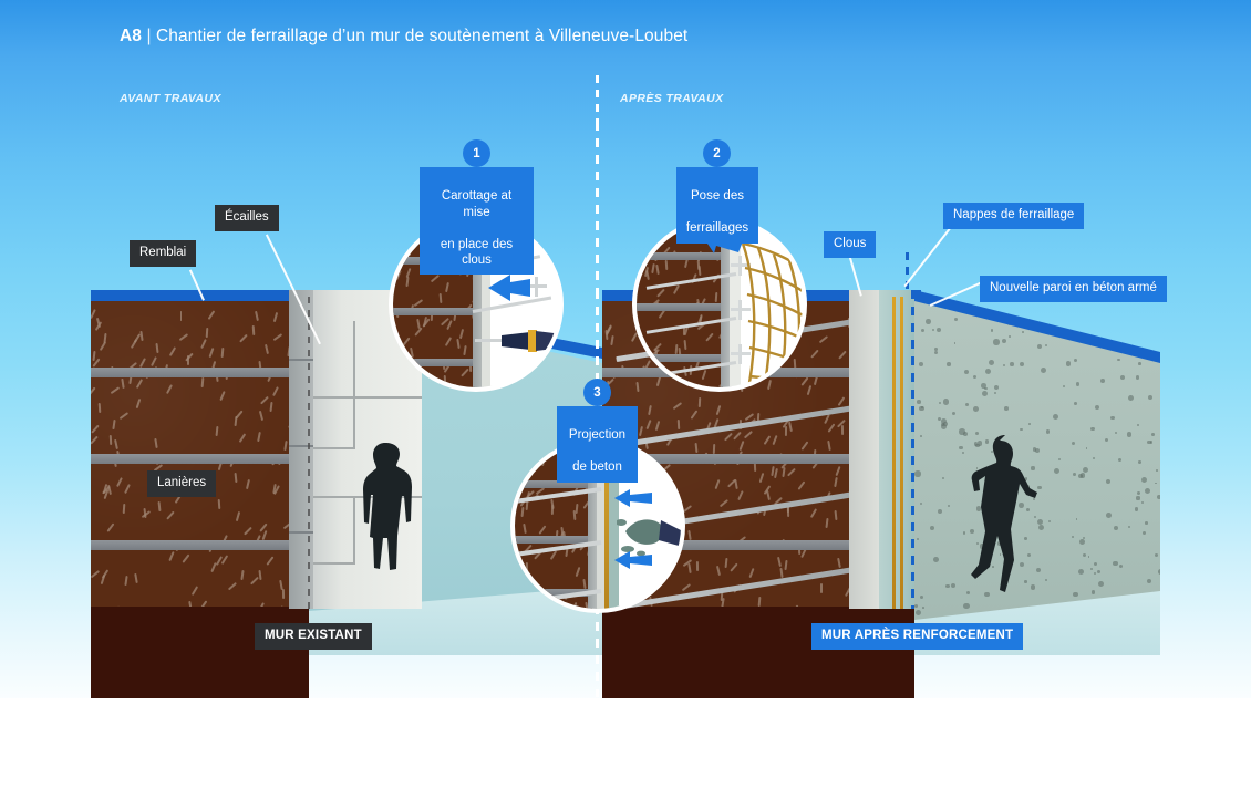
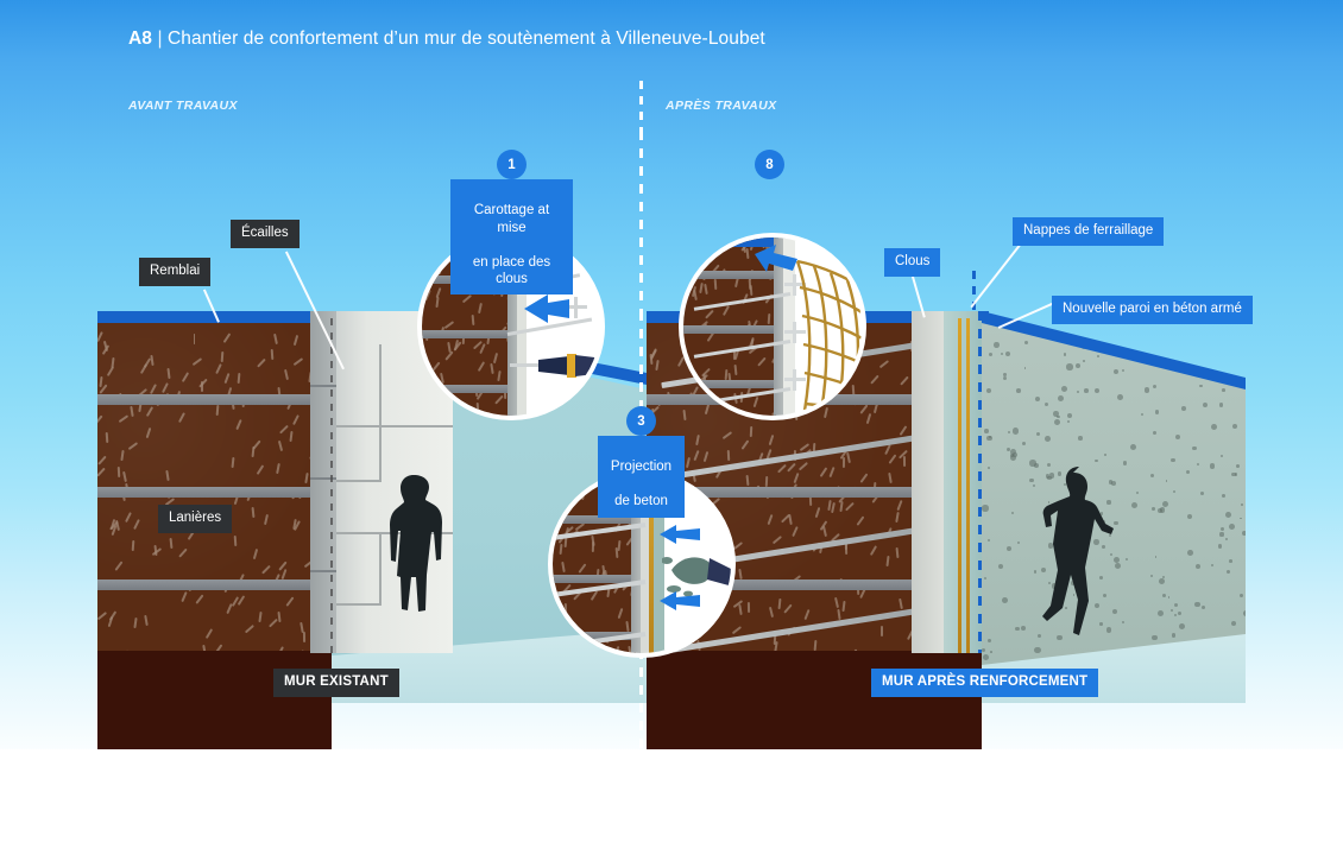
- A8 | Chantier de ferraillage d’un mur de soutènement à Villeneuve-Loubet
+ A8 | Chantier de confortement d’un mur de soutènement à Villeneuve-Loubet
  AVANT TRAVAUX
  APRÈS TRAVAUX
  Remblai
  Écailles
  Lanières
  MUR EXISTANT
  Clous
  Nappes de ferraillage
  Nouvelle paroi en béton armé
  MUR APRÈS RENFORCEMENT
  1
  Carottage at mise
  en place des clous
- 2
+ 8
- Pose des
- ferraillages
  3
  Projection
  de beton
